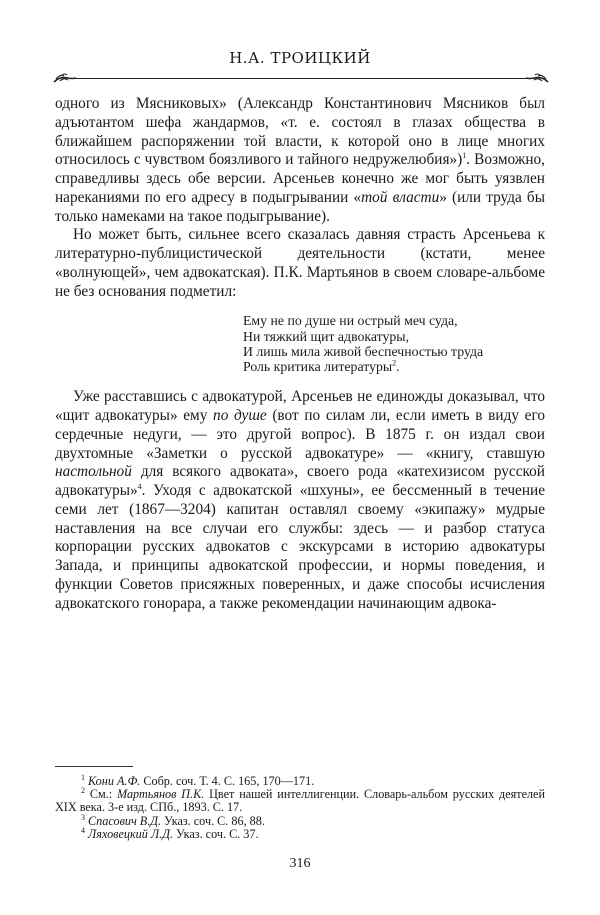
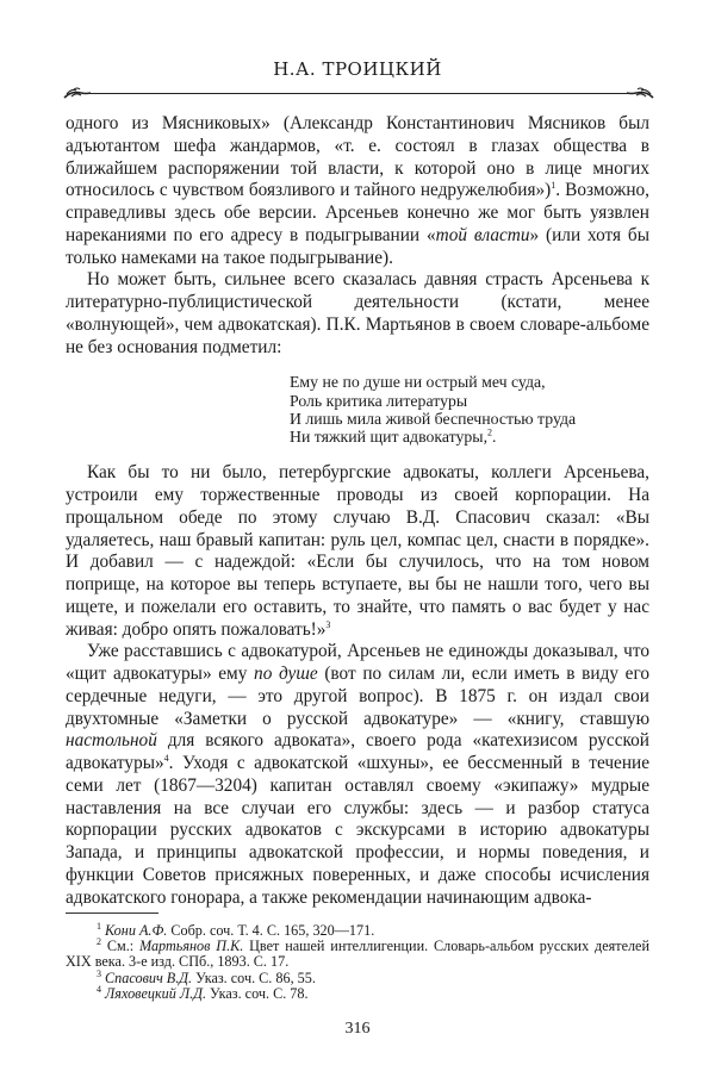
  Н.А. ТРОИЦКИЙ
- одного из Мясниковых» (Александр Константинович Мясников был адъютантом шефа жандармов, «т. е. состоял в глазах общества в ближайшем распоряжении той власти, к которой оно в лице многих относилось с чувством боязливого и тайного недружелюбия»)1. Возможно, справедливы здесь обе версии. Арсеньев конечно же мог быть уязвлен нареканиями по его адресу в подыгрывании «той власти» (или труда бы только намеками на такое подыгрывание).
+ одного из Мясниковых» (Александр Константинович Мясников был адъютантом шефа жандармов, «т. е. состоял в глазах общества в ближайшем распоряжении той власти, к которой оно в лице многих относилось с чувством боязливого и тайного недружелюбия»)1. Возможно, справедливы здесь обе версии. Арсеньев конечно же мог быть уязвлен нареканиями по его адресу в подыгрывании «той власти» (или хотя бы только намеками на такое подыгрывание).
  Но может быть, сильнее всего сказалась давняя страсть Арсеньева к литературно-публицистической деятельности (кстати, менее «волнующей», чем адвокатская). П.К. Мартьянов в своем словаре-альбоме не без основания подметил:
  Ему не по душе ни острый меч суда,
- Ни тяжкий щит адвокатуры,
+ Роль критика литературы
  И лишь мила живой беспечностью труда
- Роль критика литературы2.
+ Ни тяжкий щит адвокатуры,2.
+ Как бы то ни было, петербургские адвокаты, коллеги Арсеньева, устроили ему торжественные проводы из своей корпорации. На прощальном обеде по этому случаю В.Д. Спасович сказал: «Вы удаляетесь, наш бравый капитан: руль цел, компас цел, снасти в порядке». И добавил — с надеждой: «Если бы случилось, что на том новом поприще, на которое вы теперь вступаете, вы бы не нашли того, чего вы ищете, и пожелали его оставить, то знайте, что память о вас будет у нас живая: добро опять пожаловать!»3
  Уже расставшись с адвокатурой, Арсеньев не единожды доказывал, что «щит адвокатуры» ему по душе (вот по силам ли, если иметь в виду его сердечные недуги, — это другой вопрос). В 1875 г. он издал свои двухтомные «Заметки о русской адвокатуре» — «книгу, ставшую настольной для всякого адвоката», своего рода «катехизисом русской адвокатуры»4. Уходя с адвокатской «шхуны», ее бессменный в течение семи лет (1867—3204) капитан оставлял своему «экипажу» мудрые наставления на все случаи его службы: здесь — и разбор статуса корпорации русских адвокатов с экскурсами в историю адвокатуры Запада, и принципы адвокатской профессии, и нормы поведения, и функции Советов присяжных поверенных, и даже способы исчисления адвокатского гонорара, а также рекомендации начинающим адвока-
- 1 Кони А.Ф. Собр. соч. Т. 4. С. 165, 170—171.
+ 1 Кони А.Ф. Собр. соч. Т. 4. С. 165, 320—171.
  2 См.: Мартьянов П.К. Цвет нашей интеллигенции. Словарь-альбом русских деятелей XIX века. 3-е изд. СПб., 1893. С. 17.
- 3 Спасович В.Д. Указ. соч. С. 86, 88.
+ 3 Спасович В.Д. Указ. соч. С. 86, 55.
- 4 Ляховецкий Л.Д. Указ. соч. С. 37.
+ 4 Ляховецкий Л.Д. Указ. соч. С. 78.
  316
